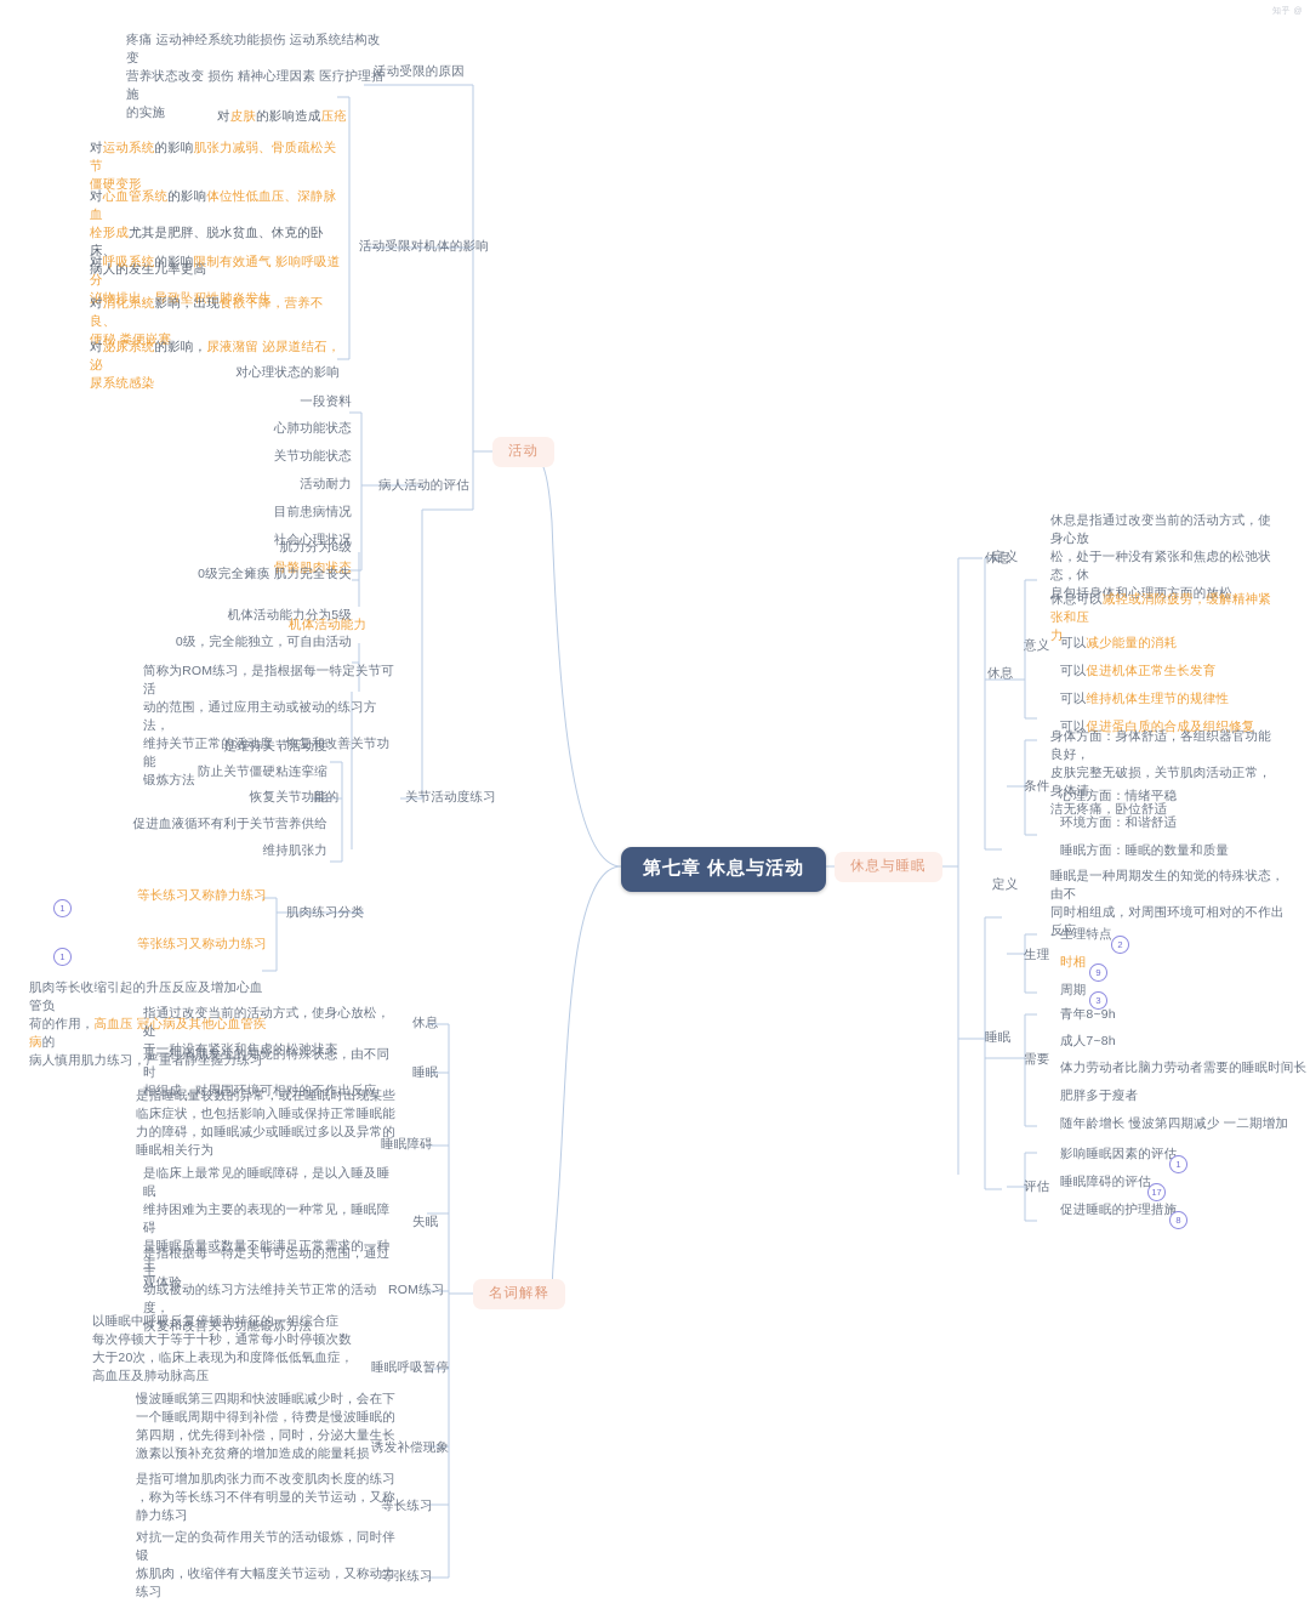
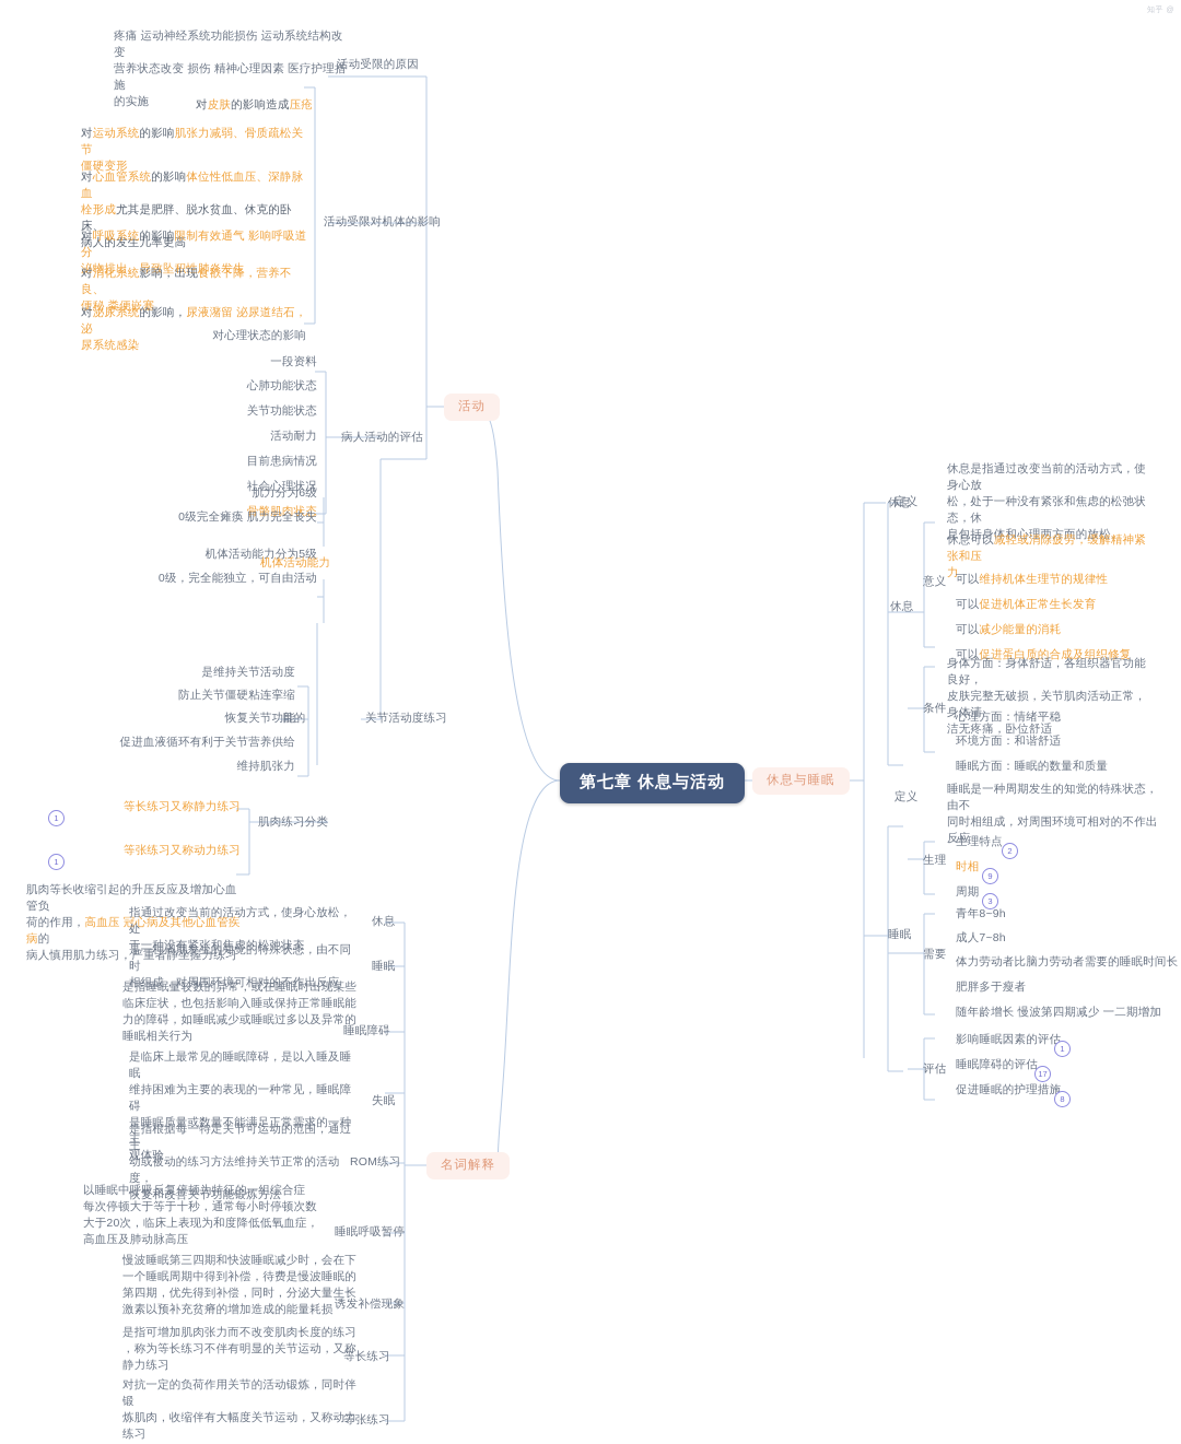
  第七章 休息与活动
  活动
  名词解释
  休息与睡眠
  疼痛 运动神经系统功能损伤 运动系统结构改变
  营养状态改变 损伤 精神心理因素 医疗护理措施
  的实施
  活动受限的原因
  活动受限对机体的影响
  对皮肤的影响造成压疮
  对运动系统的影响肌张力减弱、骨质疏松关节
  僵硬变形
  对心血管系统的影响体位性低血压、深静脉血
  栓形成尤其是肥胖、脱水贫血、休克的卧床、
  病人的发生几率更高
  对呼吸系统的影响限制有效通气 影响呼吸道分
  泌物排出、导致坠积性肺炎发生
  对消化系统影响，出现食欲下降，营养不良、
  便秘 粪便嵌塞
  对泌尿系统的影响，尿液潴留 泌尿道结石，泌
  尿系统感染
  对心理状态的影响
  病人活动的评估
  一段资料
  心肺功能状态
  关节功能状态
  活动耐力
  目前患病情况
  社会心理状况
  骨骼肌肉状态
  肌力分为6级
  0级完全瘫痪 肌力完全丧失
  机体活动能力分为5级
  0级，完全能独立，可自由活动
  机体活动能力
- 简称为ROM练习，是指根据每一特定关节可活
- 动的范围，通过应用主动或被动的练习方法，
- 维持关节正常的活动度，恢复和改善关节功能
- 锻炼方法
  关节活动度练习
  目的
  是维持关节活动度
  防止关节僵硬粘连挛缩
  恢复关节功能
  促进血液循环有利于关节营养供给
  维持肌张力
  等长练习又称静力练习
  1
  等张练习又称动力练习
  1
  肌肉练习分类
  肌肉等长收缩引起的升压反应及增加心血管负
  荷的作用，高血压 冠心病及其他心血管疾病的
  病人慎用肌力练习，严重者静坐握力练习
  指通过改变当前的活动方式，使身心放松，处
  于一种没有紧张和焦虑的松弛状态
  休息
  是一种周期发生的知觉的特殊状态，由不同时
  相组成，对周围环境可相对的不作出反应
  睡眠
  是指睡眠量较数的异常，或在睡眠时出现某些
  临床症状，也包括影响入睡或保持正常睡眠能
  力的障碍，如睡眠减少或睡眠过多以及异常的
  睡眠相关行为
  睡眠障碍
  是临床上最常见的睡眠障碍，是以入睡及睡眠
  维持困难为主要的表现的一种常见，睡眠障碍
  是睡眠质量或数量不能满足正常需求的一种主
  观体验
  失眠
  是指根据每一特定关节可运动的范围，通过主
  动或被动的练习方法维持关节正常的活动度，
  恢复和改善关节功能锻炼方法
  ROM练习
  以睡眠中呼吸反复停顿为特征的一组综合症
  每次停顿大于等于十秒，通常每小时停顿次数
  大于20次，临床上表现为和度降低低氧血症，
  高血压及肺动脉高压
  睡眠呼吸暂停
  慢波睡眠第三四期和快波睡眠减少时，会在下
  一个睡眠周期中得到补偿，待费是慢波睡眠的
  第四期，优先得到补偿，同时，分泌大量生长
  激素以预补充贫瘠的增加造成的能量耗损
  诱发补偿现象
  是指可增加肌肉张力而不改变肌肉长度的练习
  ，称为等长练习不伴有明显的关节运动，又称
  静力练习
  等长练习
  对抗一定的负荷作用关节的活动锻炼，同时伴锻
  炼肌肉，收缩伴有大幅度关节运动，又称动力
  练习
  等张练习
  休息
  休息
  定义
  休息是指通过改变当前的活动方式，使身心放
  松，处于一种没有紧张和焦虑的松弛状态，休
  息包括身体和心理两方面的放松。
  意义
  休息可以减轻或消除疲劳，缓解精神紧张和压
  力
- 可以减少能量的消耗
+ 可以维持机体生理节的规律性
  可以促进机体正常生长发育
- 可以维持机体生理节的规律性
+ 可以减少能量的消耗
  可以促进蛋白质的合成及组织修复
  条件
  身体方面：身体舒适，各组织器官功能良好，
  皮肤完整无破损，关节肌肉活动正常，身体清
  洁无疼痛，卧位舒适
  心理方面：情绪平稳
  环境方面：和谐舒适
  睡眠方面：睡眠的数量和质量
  睡眠
  定义
  睡眠是一种周期发生的知觉的特殊状态，由不
  同时相组成，对周围环境可相对的不作出反应
  生理
  生理特点
  2
  时相
  9
  周期
  3
  需要
  青年8~9h
  成人7~8h
  体力劳动者比脑力劳动者需要的睡眠时间长
  肥胖多于瘦者
  随年龄增长 慢波第四期减少 一二期增加
  评估
  影响睡眠因素的评估
  1
  睡眠障碍的评估
  17
  促进睡眠的护理措施
  8
